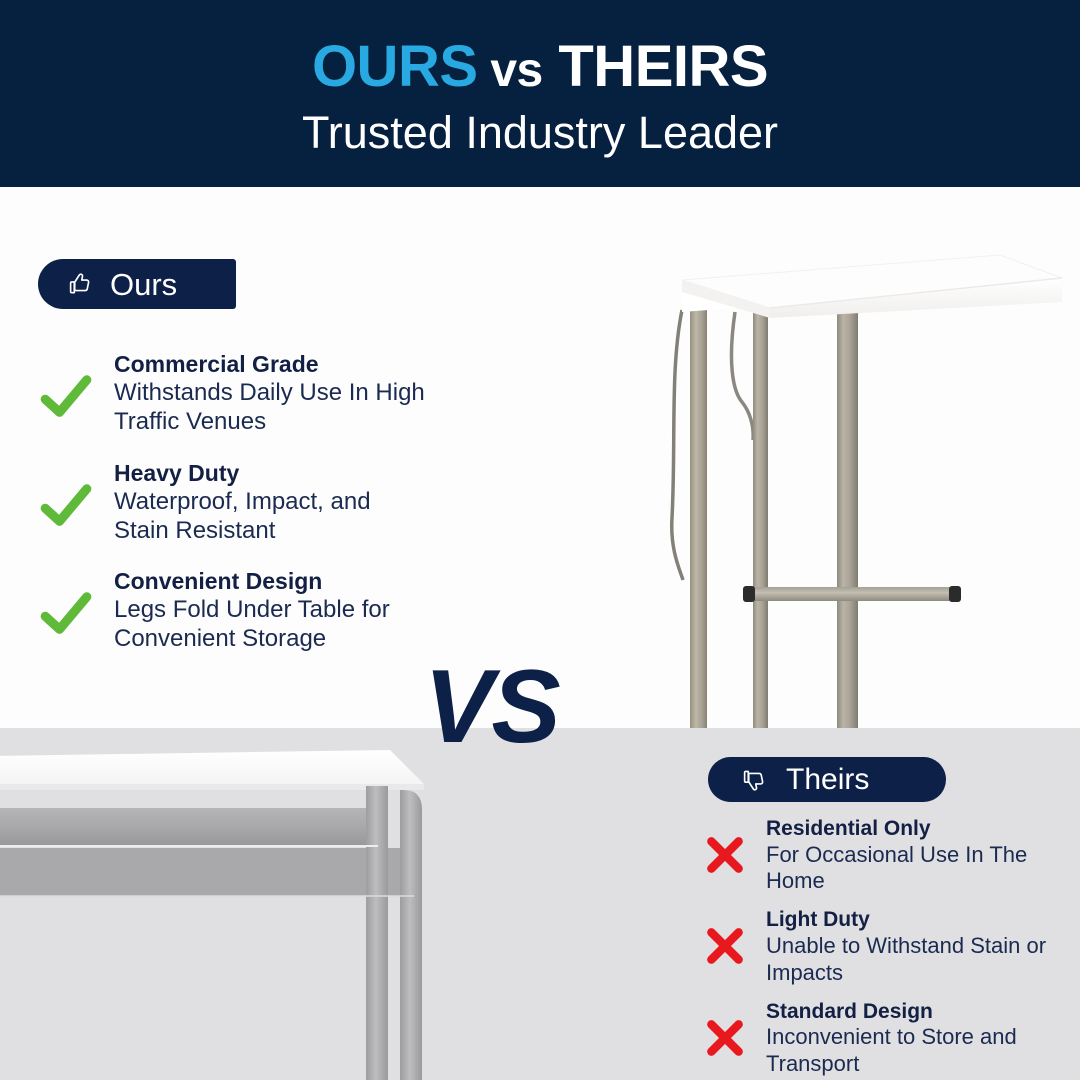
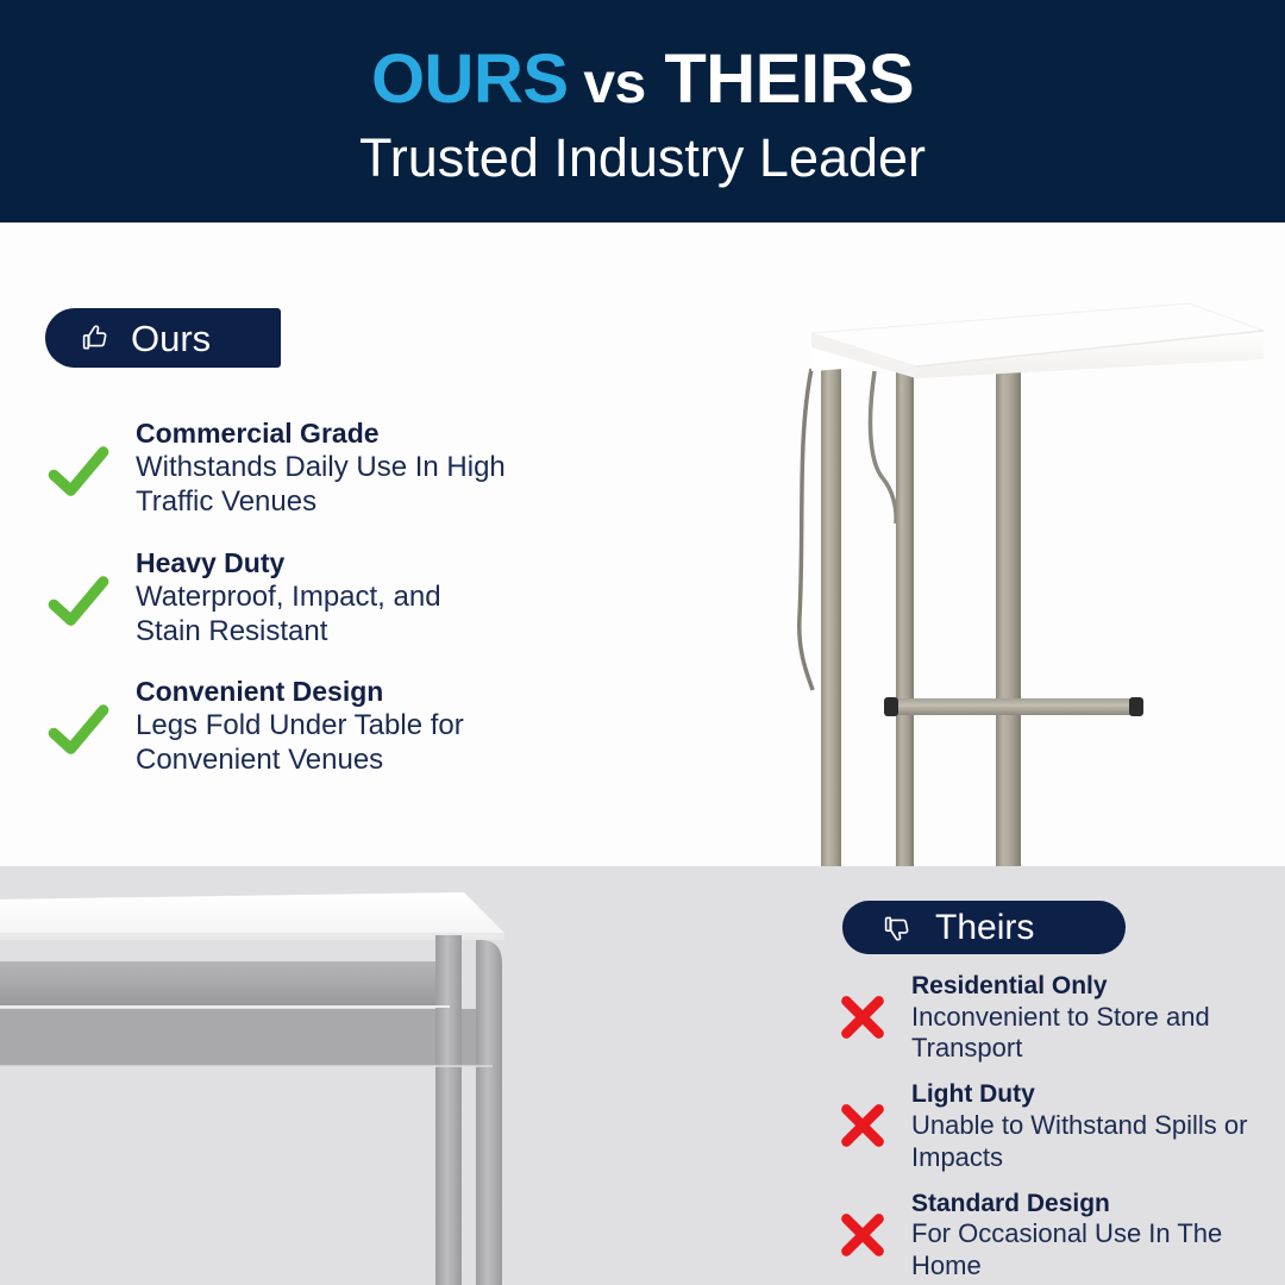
  OURS vs THEIRS
  Trusted Industry Leader
  Ours
  Commercial Grade
  Withstands Daily Use In High Traffic Venues
  Heavy Duty
  Waterproof, Impact, and Stain Resistant
  Convenient Design
- Legs Fold Under Table for Convenient Storage
+ Legs Fold Under Table for Convenient Venues
- VS
  Theirs
  Residential Only
- For Occasional Use In The Home
+ Inconvenient to Store and Transport
  Light Duty
- Unable to Withstand Stain or Impacts
+ Unable to Withstand Spills or Impacts
  Standard Design
- Inconvenient to Store and Transport
+ For Occasional Use In The Home
